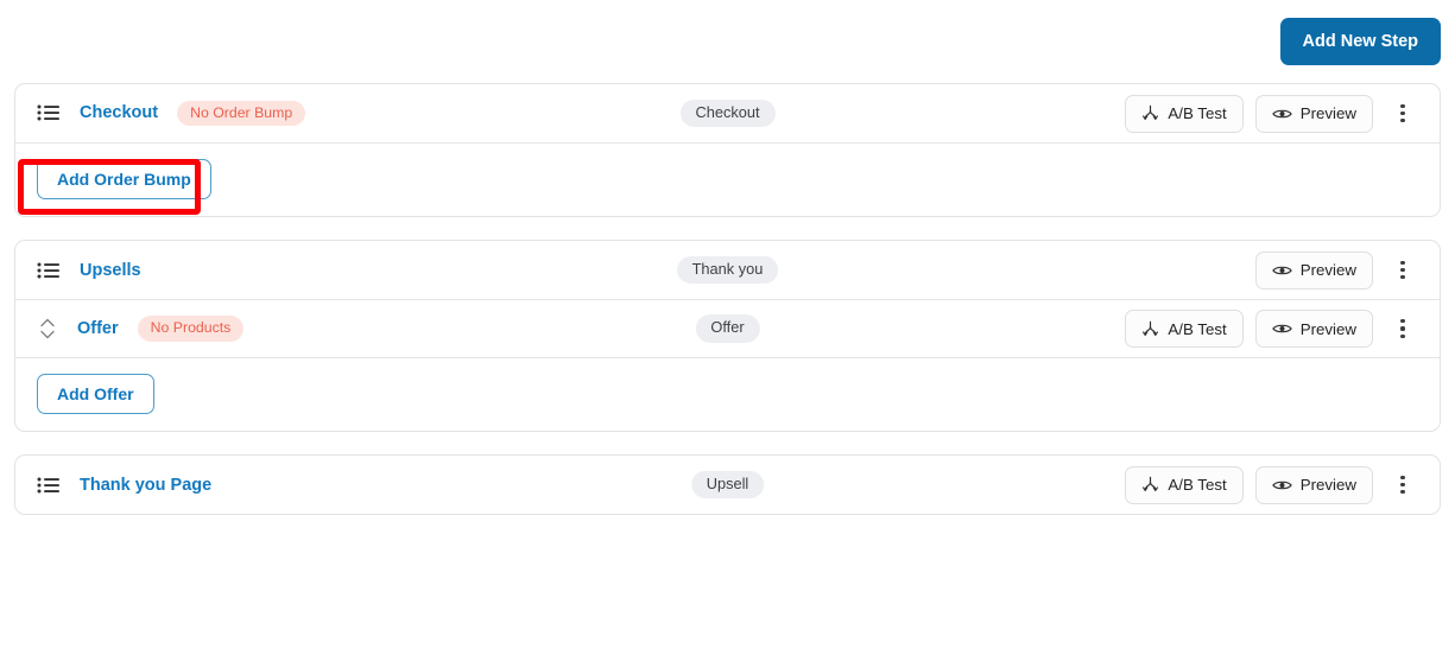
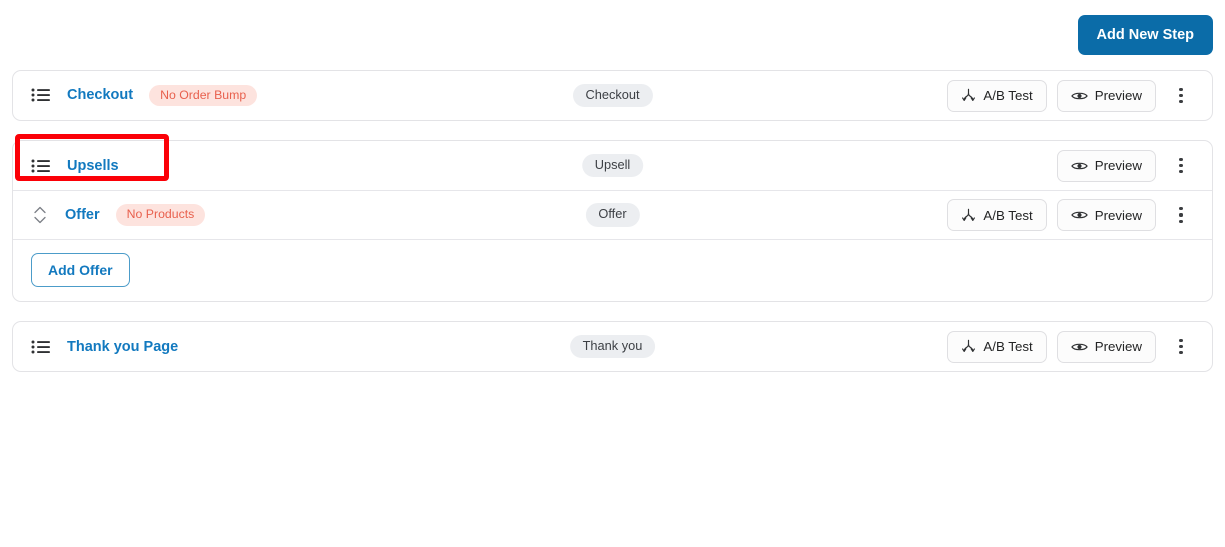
  Add New Step
  Checkout
  No Order Bump
  Checkout
  A/B Test
  Preview
- Add Order Bump
  Upsells
- Thank you
+ Upsell
  Preview
  Offer
  No Products
  Offer
  A/B Test
  Preview
  Add Offer
  Thank you Page
- Upsell
+ Thank you
  A/B Test
  Preview
